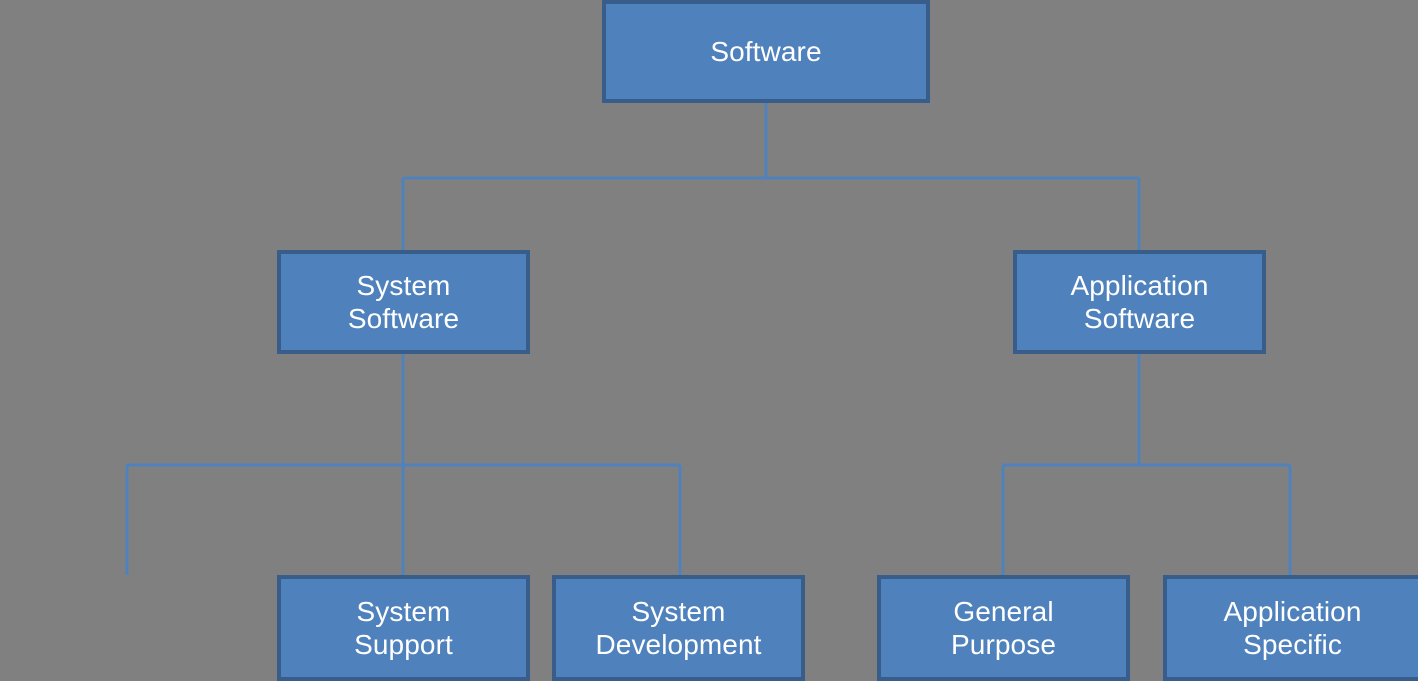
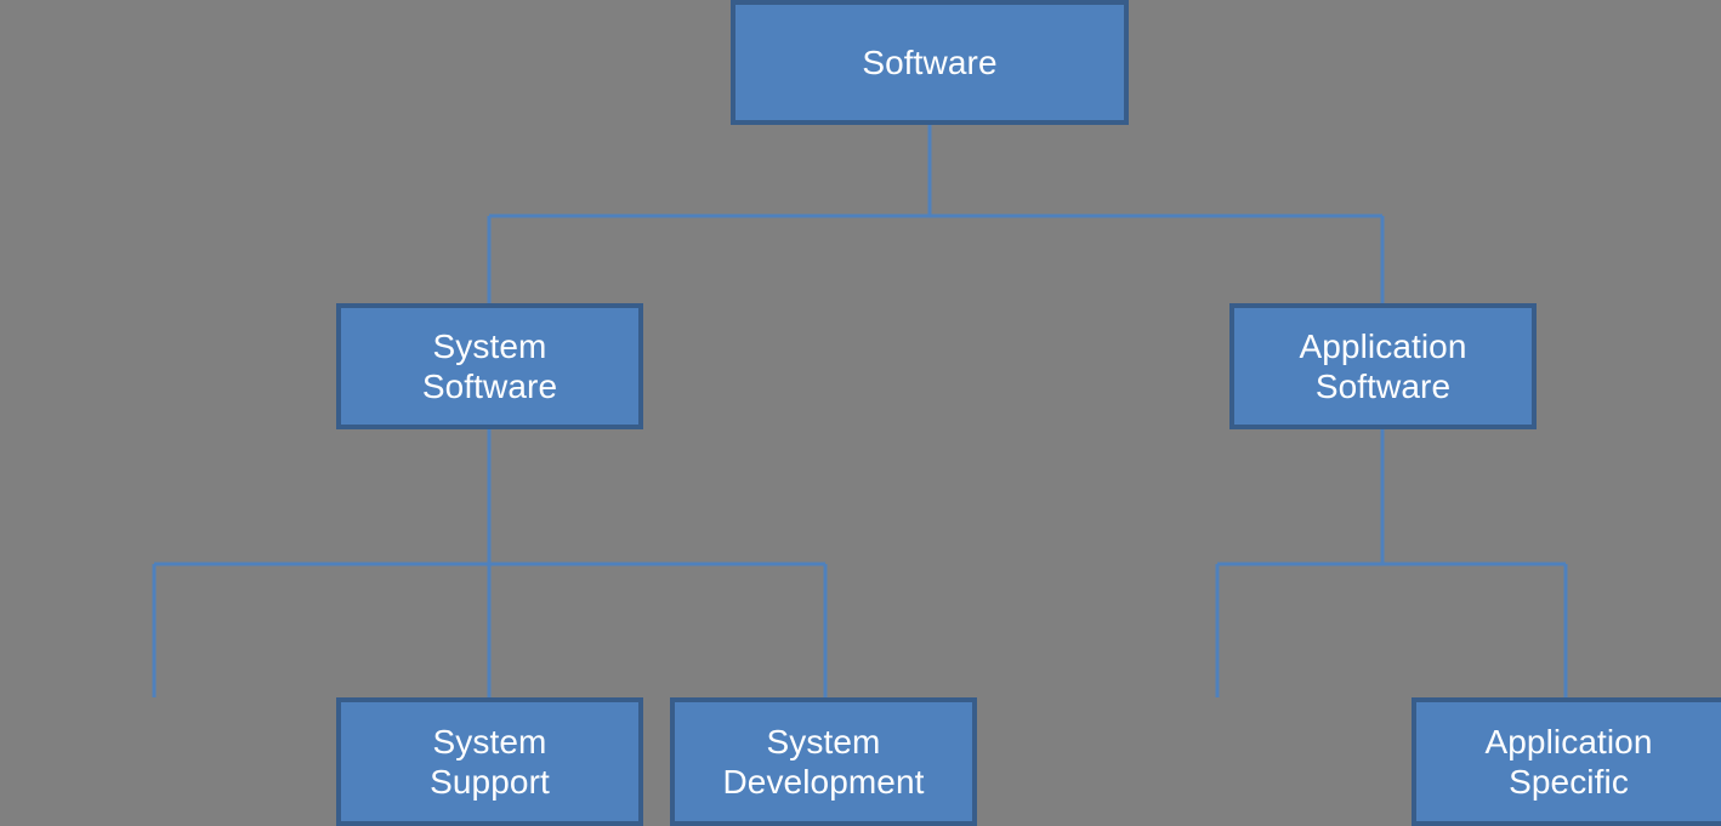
  Software
  System
  Software
  Application
  Software
  System
  Support
  System
  Development
- General
- Purpose
  Application
  Specific
